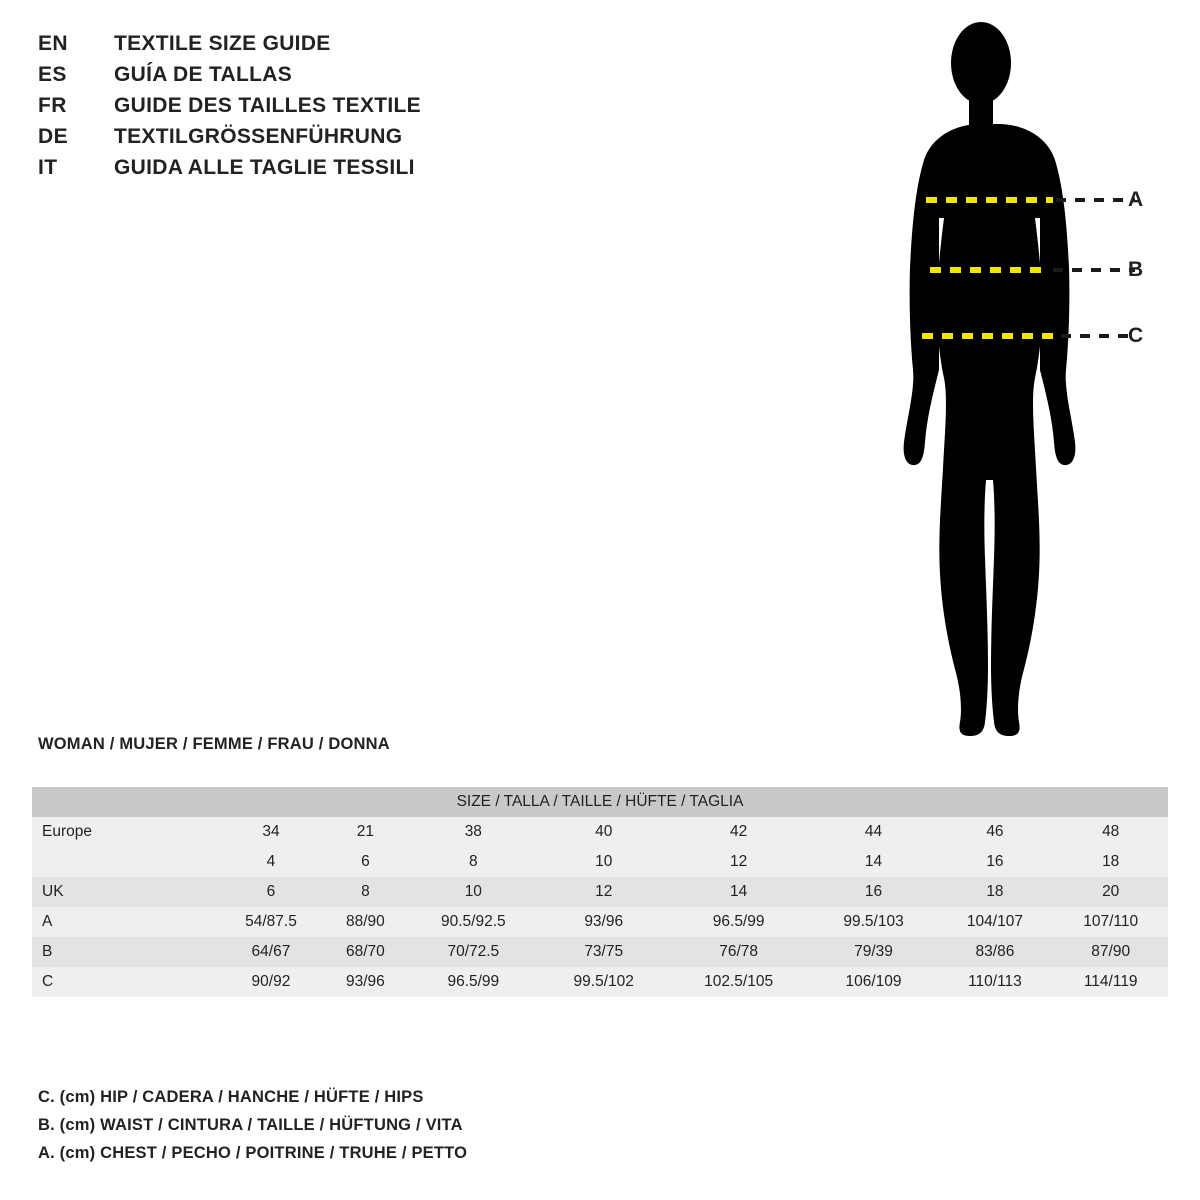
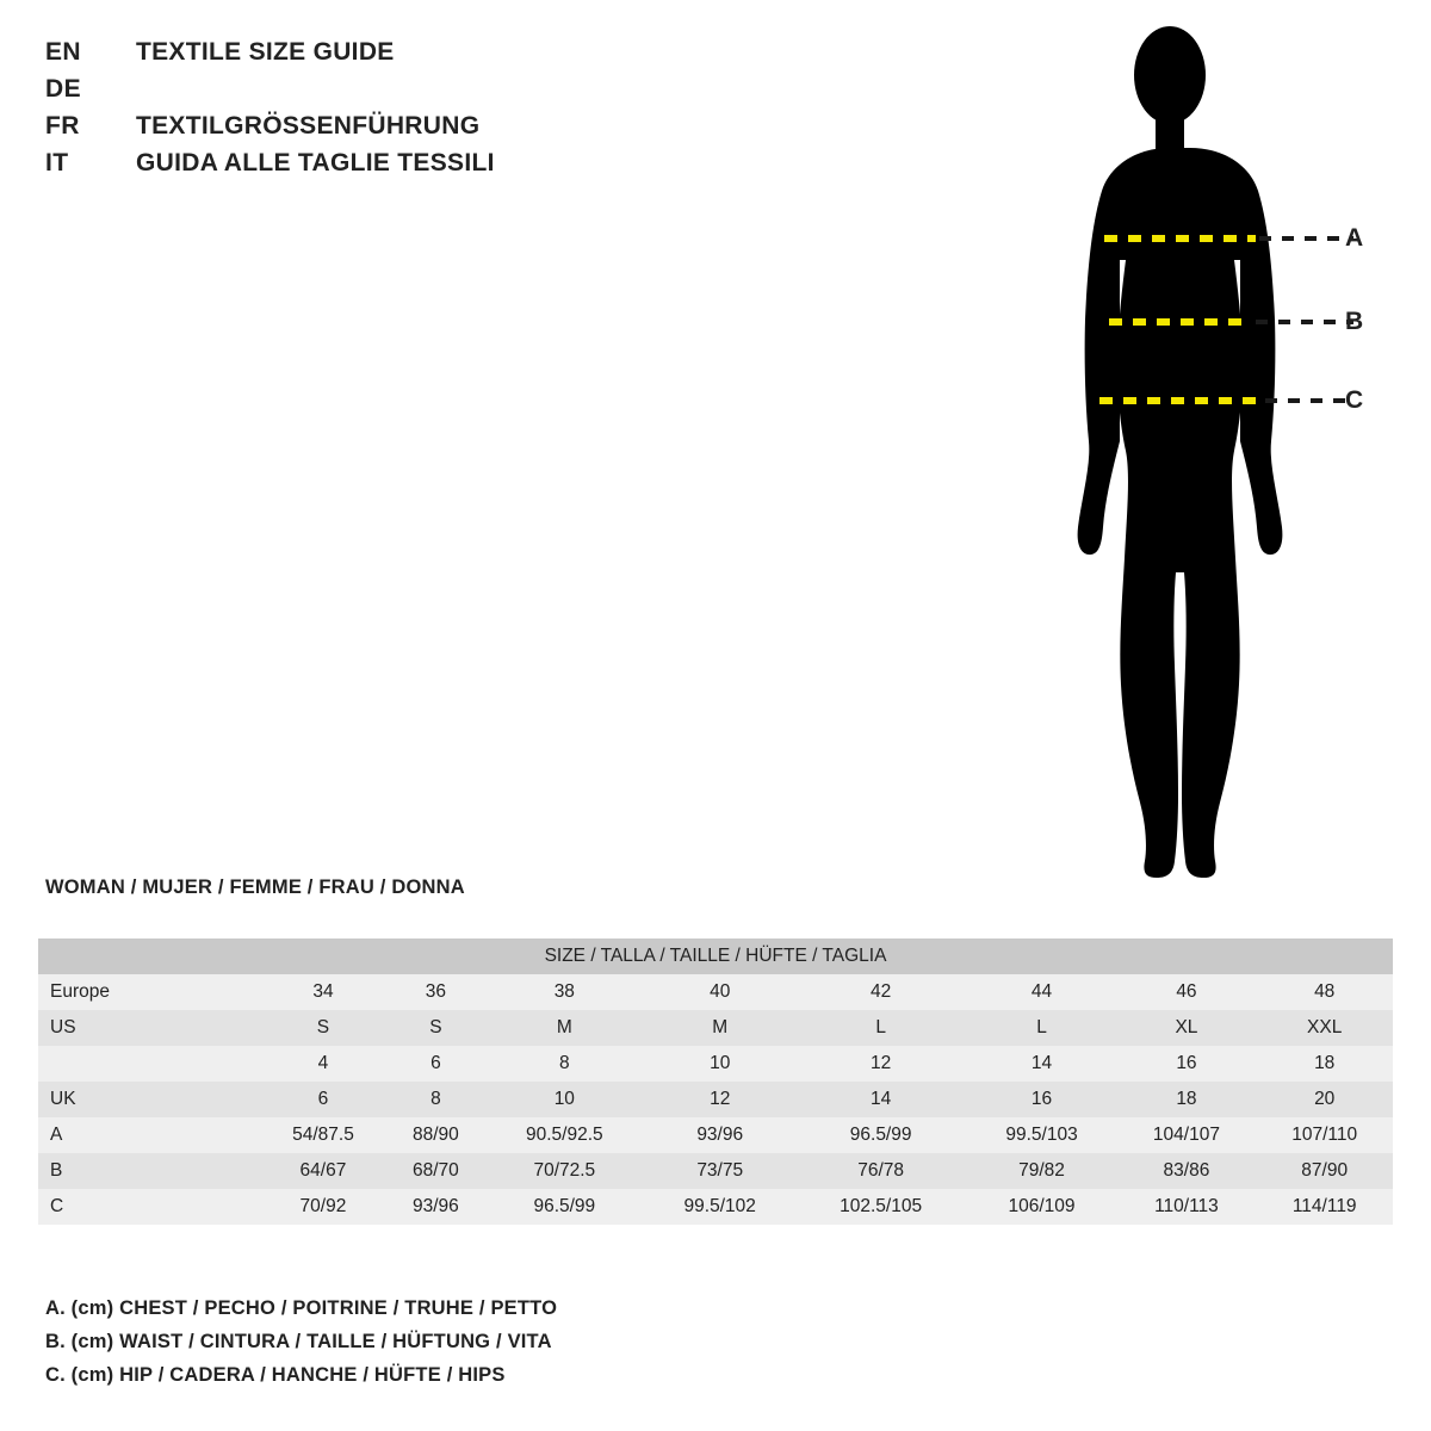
  EN
  TEXTILE SIZE GUIDE
- ES
- GUÍA DE TALLAS
- FR
+ DE
- GUIDE DES TAILLES TEXTILE
- DE
+ FR
  TEXTILGRÖSSENFÜHRUNG
  IT
  GUIDA ALLE TAGLIE TESSILI
  A
  B
  C
  WOMAN / MUJER / FEMME / FRAU / DONNA
  SIZE / TALLA / TAILLE / HÜFTE / TAGLIA
- Europe	34	21	38	40	42	44	46	48
+ Europe	34	36	38	40	42	44	46	48
+ US	S	S	M	M	L	L	XL	XXL
  	4	6	8	10	12	14	16	18
  UK	6	8	10	12	14	16	18	20
  A	54/87.5	88/90	90.5/92.5	93/96	96.5/99	99.5/103	104/107	107/110
- B	64/67	68/70	70/72.5	73/75	76/78	79/39	83/86	87/90
+ B	64/67	68/70	70/72.5	73/75	76/78	79/82	83/86	87/90
- C	90/92	93/96	96.5/99	99.5/102	102.5/105	106/109	110/113	114/119
+ C	70/92	93/96	96.5/99	99.5/102	102.5/105	106/109	110/113	114/119
- C. (cm) HIP / CADERA / HANCHE / HÜFTE / HIPS
+ A. (cm) CHEST / PECHO / POITRINE / TRUHE / PETTO
  B. (cm) WAIST / CINTURA / TAILLE / HÜFTUNG / VITA
- A. (cm) CHEST / PECHO / POITRINE / TRUHE / PETTO
+ C. (cm) HIP / CADERA / HANCHE / HÜFTE / HIPS
